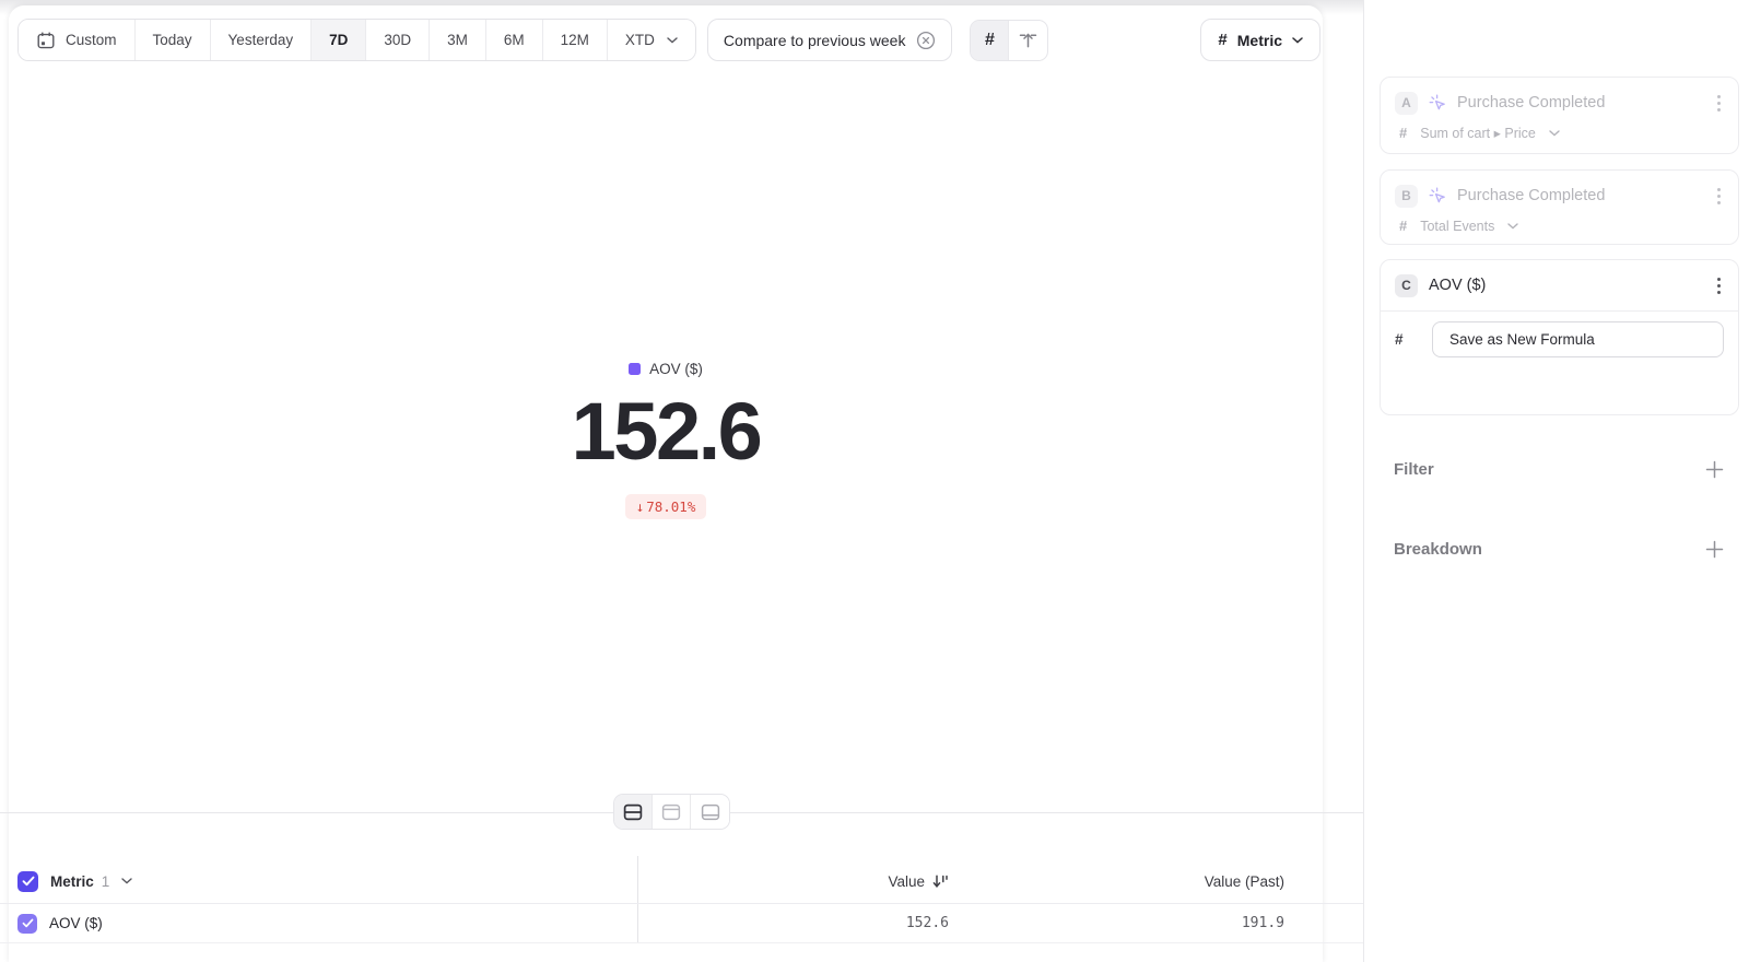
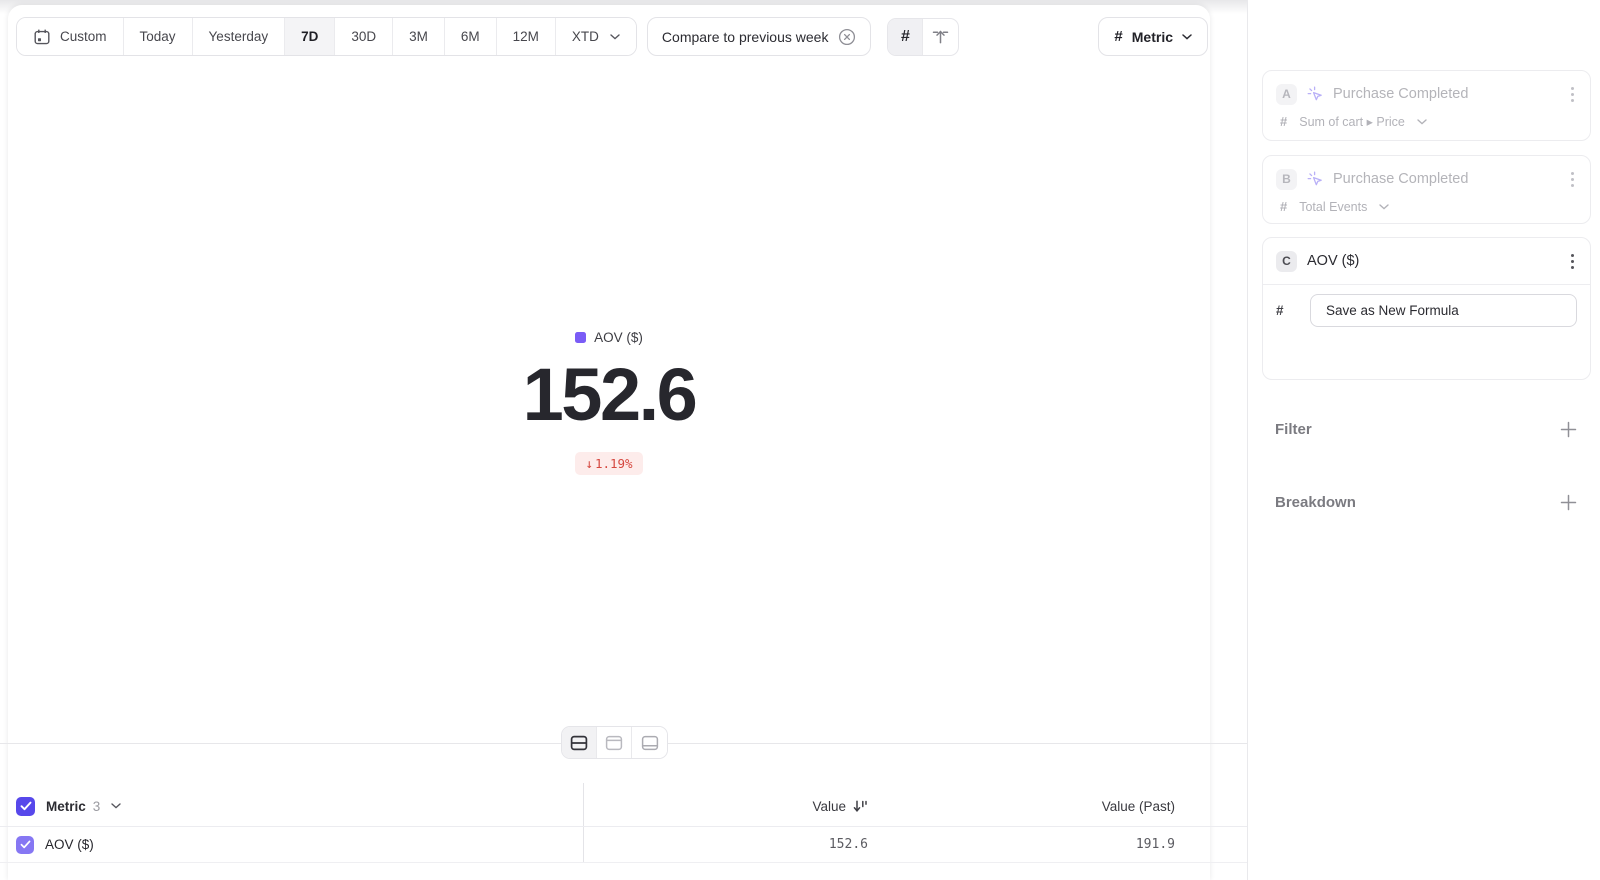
  Custom
  Today
  Yesterday
  7D
  30D
  3M
  6M
  12M
  XTD
  Compare to previous week
  #
  #
  Metric
  AOV ($)
  152.6
  ↓
- 78.01%
+ 1.19%
  Metric
- 1
+ 3
  Value
  Value (Past)
  AOV ($)
  152.6
  191.9
  A
  Purchase Completed
  #
  Sum of cart ▸ Price
  B
  Purchase Completed
  #
  Total Events
  C
  AOV ($)
  #
  Save as New Formula
  Filter
  Breakdown
